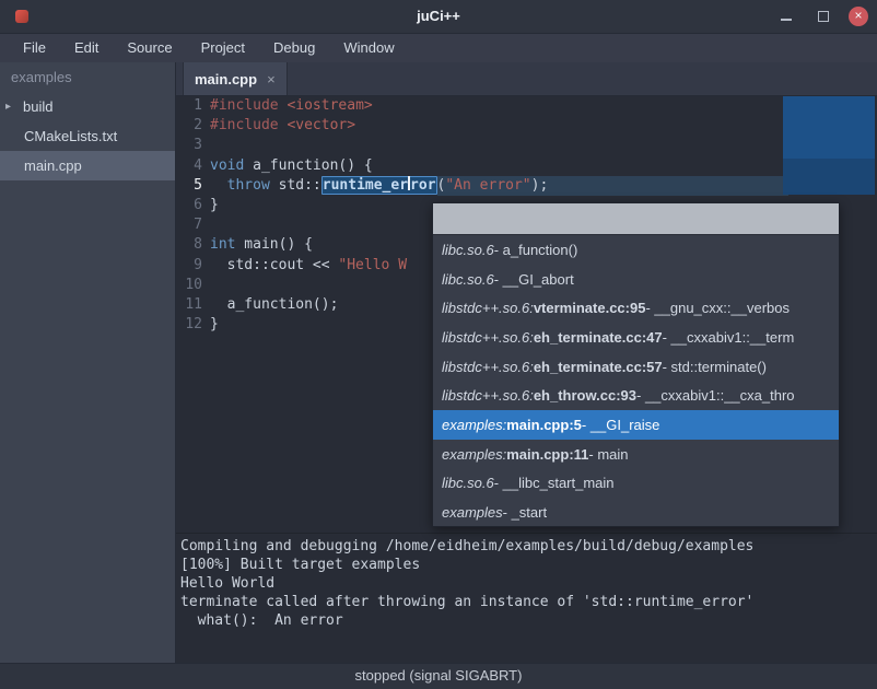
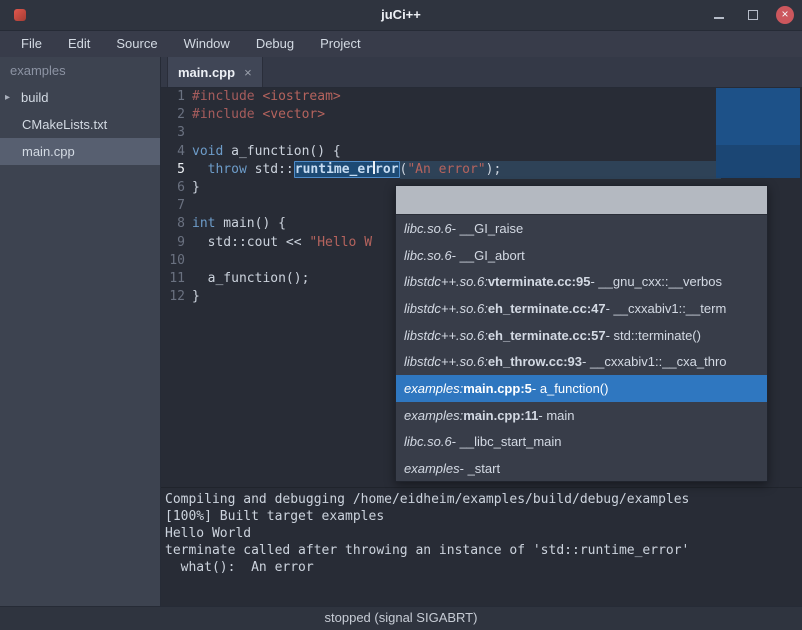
  juCi++
  ×
  File
  Edit
  Source
- Project
+ Window
  Debug
- Window
+ Project
  examples
  ▸
  build
  CMakeLists.txt
  main.cpp
  main.cpp
  ×
  1
  #include <iostream>
  2
  #include <vector>
  3
  4
  void a_function() {
  5
  throw std::runtime_er ror("An error");
  6
  }
  7
  8
  int main() {
  9
  std::cout << "Hello W
  10
  11
  a_function();
  12
  }
  libc.so.6
- - a_function()
+ - __GI_raise
  libc.so.6
  - __GI_abort
  libstdc++.so.6:
  vterminate.cc:95
  - __gnu_cxx::__verbos
  libstdc++.so.6:
  eh_terminate.cc:47
  - __cxxabiv1::__term
  libstdc++.so.6:
  eh_terminate.cc:57
  - std::terminate()
  libstdc++.so.6:
  eh_throw.cc:93
  - __cxxabiv1::__cxa_thro
  examples:
  main.cpp:5
- - __GI_raise
+ - a_function()
  examples:
  main.cpp:11
  - main
  libc.so.6
  - __libc_start_main
  examples
  - _start
  Compiling and debugging /home/eidheim/examples/build/debug/examples
  [100%] Built target examples
  Hello World
  terminate called after throwing an instance of 'std::runtime_error'
  what(): An error
  stopped (signal SIGABRT)
